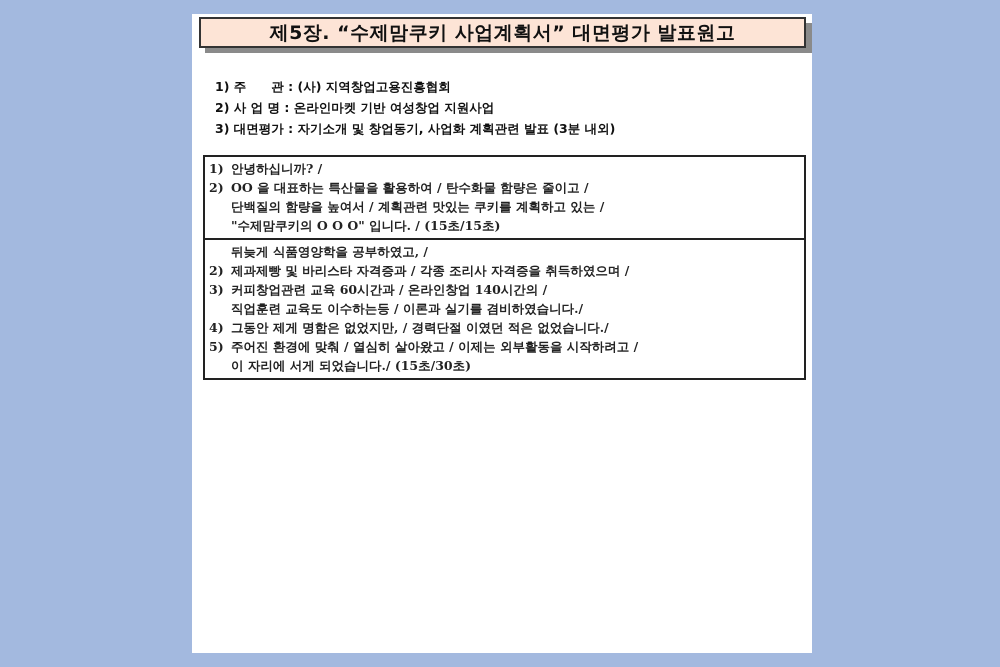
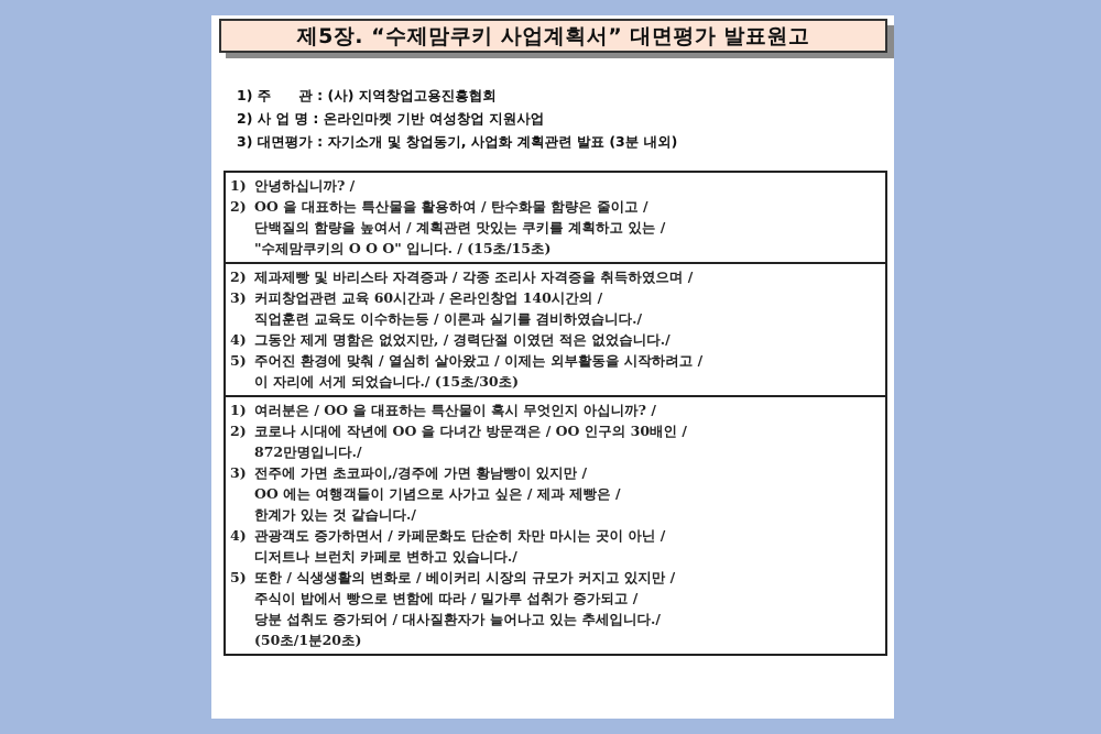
  제5장. “수제맘쿠키 사업계획서” 대면평가 발표원고
  1) 주 관 : (사) 지역창업고용진흥협회
  2) 사 업 명 : 온라인마켓 기반 여성창업 지원사업
  3) 대면평가 : 자기소개 및 창업동기, 사업화 계획관련 발표 (3분 내외)
  1) 안녕하십니까? /
  2) OO 을 대표하는 특산물을 활용하여 / 탄수화물 함량은 줄이고 /
  단백질의 함량을 높여서 / 계획관련 맛있는 쿠키를 계획하고 있는 /
  "수제맘쿠키의 O O O" 입니다. / (15초/15초)
- 뒤늦게 식품영양학을 공부하였고, /
  2) 제과제빵 및 바리스타 자격증과 / 각종 조리사 자격증을 취득하였으며 /
  3) 커피창업관련 교육 60시간과 / 온라인창업 140시간의 /
  직업훈련 교육도 이수하는등 / 이론과 실기를 겸비하였습니다./
  4) 그동안 제게 명함은 없었지만, / 경력단절 이였던 적은 없었습니다./
  5) 주어진 환경에 맞춰 / 열심히 살아왔고 / 이제는 외부활동을 시작하려고 /
  이 자리에 서게 되었습니다./ (15초/30초)
+ 1) 여러분은 / OO 을 대표하는 특산물이 혹시 무엇인지 아십니까? /
+ 2) 코로나 시대에 작년에 OO 을 다녀간 방문객은 / OO 인구의 30배인 /
+ 872만명입니다./
+ 3) 전주에 가면 초코파이,/경주에 가면 황남빵이 있지만 /
+ OO 에는 여행객들이 기념으로 사가고 싶은 / 제과 제빵은 /
+ 한계가 있는 것 같습니다./
+ 4) 관광객도 증가하면서 / 카페문화도 단순히 차만 마시는 곳이 아닌 /
+ 디저트나 브런치 카페로 변하고 있습니다./
+ 5) 또한 / 식생생활의 변화로 / 베이커리 시장의 규모가 커지고 있지만 /
+ 주식이 밥에서 빵으로 변함에 따라 / 밀가루 섭취가 증가되고 /
+ 당분 섭취도 증가되어 / 대사질환자가 늘어나고 있는 추세입니다./
+ (50초/1분20초)
